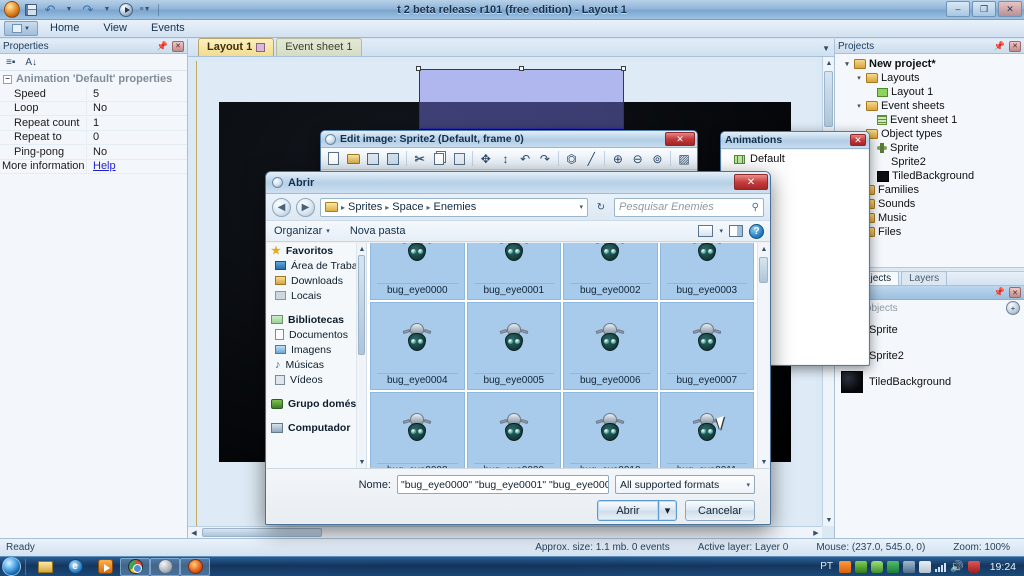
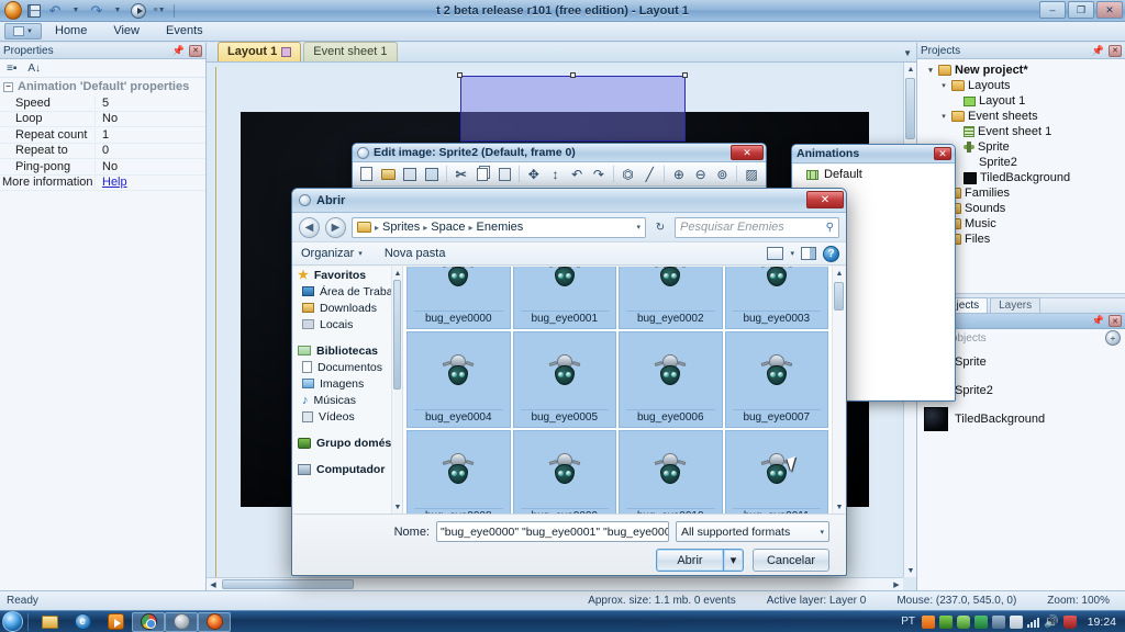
  ↶
  ↷
  t 2 beta release r101 (free edition) - Layout 1
  –
  ❐
  ✕
  Home
  View
  Events
  Properties
  📌
  ≡▪
  A↓
  −
  Animation 'Default' properties
  Speed
  5
  Loop
  No
  Repeat count
  1
  Repeat to
  0
  Ping-pong
  No
  More information
  Help
  Layout 1
  Event sheet 1
  ▼
  Projects
  📌
  New project*
  Layouts
  Layout 1
  Event sheets
  Event sheet 1
- Object types
  Sprite
  Sprite2
  TiledBackground
  Families
  Sounds
  Music
  Files
  jects
  Layers
  📌
  +
  Sprite
  Sprite2
  TiledBackground
  Ready
  Approx. size: 1.1 mb. 0 events
  Active layer: Layer 0
  Mouse: (237.0, 545.0, 0)
  Zoom: 100%
  Animations
  ✕
  Default
  Edit image: Sprite2 (Default, frame 0)
  ✕
  ✂
  ✥
  ↕
  ↶
  ↷
  ⏣
  ╱
  ⊕
  ⊖
  ⊚
  ▨
  Abrir
  ✕
  ◀
  ▶
  ▸
  Sprites
  ▸
  Space
  ▸
  Enemies
  ↻
  Pesquisar Enemies
  ⚲
  Organizar
  Nova pasta
  ?
  ★
  Favoritos
  Área de Traba
  Downloads
  Locais
  Bibliotecas
  Documentos
  Imagens
  ♪
  Músicas
  Vídeos
  Grupo domés
  Computador
  bug_eye0000
  bug_eye0001
  bug_eye0002
  bug_eye0003
  bug_eye0004
  bug_eye0005
  bug_eye0006
  bug_eye0007
  Nome:
  "bug_eye0000" "bug_eye0001" "bug_eye000
  All supported formats
  Abrir
  ▾
  Cancelar
  e
  PT
  🔊
  19:24
